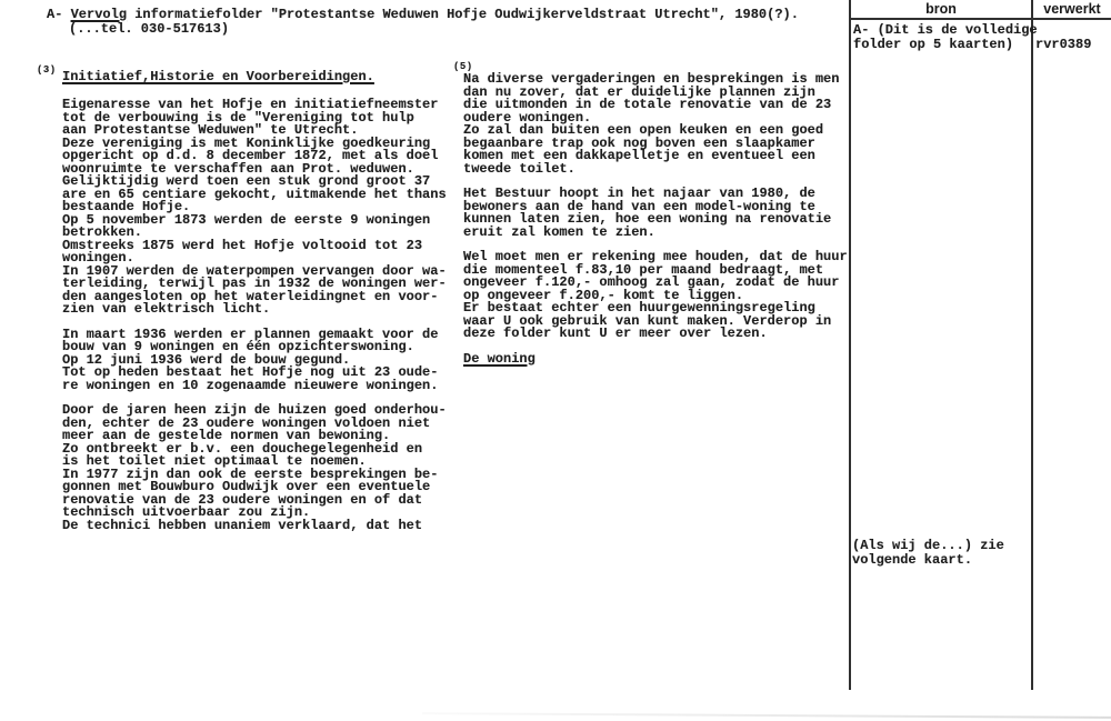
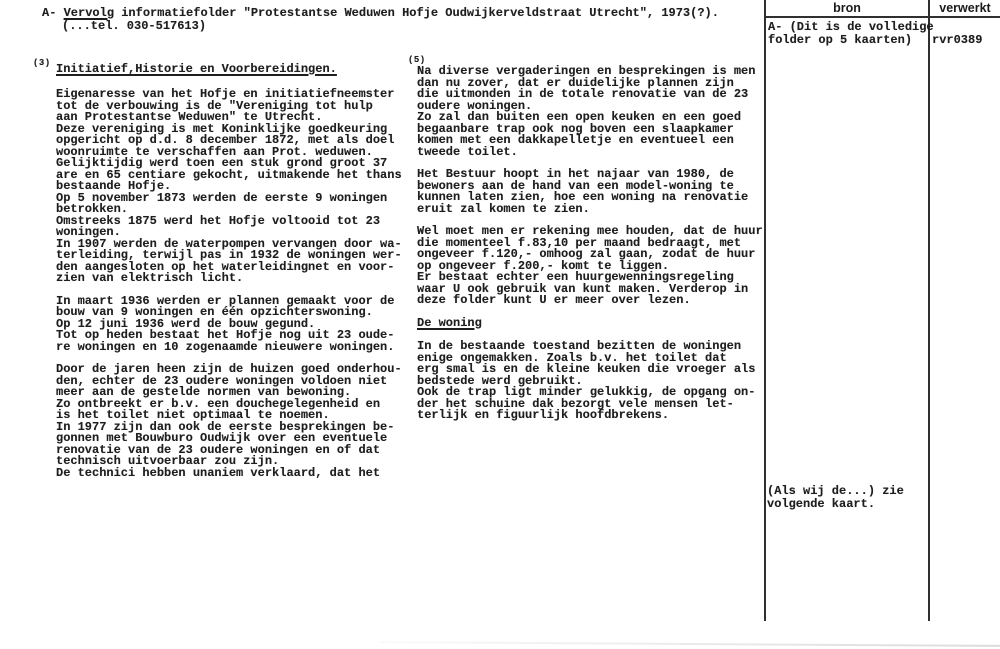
- A- Vervolg informatiefolder "Protestantse Weduwen Hofje Oudwijkerveldstraat Utrecht", 1980(?).
+ A- Vervolg informatiefolder "Protestantse Weduwen Hofje Oudwijkerveldstraat Utrecht", 1973(?).
  (...tel. 030-517613)
  (3)
  Initiatief,Historie en Voorbereidingen.
  Eigenaresse van het Hofje en initiatiefneemster
  tot de verbouwing is de "Vereniging tot hulp
  aan Protestantse Weduwen" te Utrecht.
  Deze vereniging is met Koninklijke goedkeuring
  opgericht op d.d. 8 december 1872, met als doel
  woonruimte te verschaffen aan Prot. weduwen.
  Gelijktijdig werd toen een stuk grond groot 37
  are en 65 centiare gekocht, uitmakende het thans
  bestaande Hofje.
  Op 5 november 1873 werden de eerste 9 woningen
  betrokken.
  Omstreeks 1875 werd het Hofje voltooid tot 23
  woningen.
  In 1907 werden de waterpompen vervangen door wa-
  terleiding, terwijl pas in 1932 de woningen wer-
  den aangesloten op het waterleidingnet en voor-
  zien van elektrisch licht.
  In maart 1936 werden er plannen gemaakt voor de
  bouw van 9 woningen en één opzichterswoning.
  Op 12 juni 1936 werd de bouw gegund.
  Tot op heden bestaat het Hofje nog uit 23 oude-
  re woningen en 10 zogenaamde nieuwere woningen.
  Door de jaren heen zijn de huizen goed onderhou-
  den, echter de 23 oudere woningen voldoen niet
  meer aan de gestelde normen van bewoning.
  Zo ontbreekt er b.v. een douchegelegenheid en
  is het toilet niet optimaal te noemen.
  In 1977 zijn dan ook de eerste besprekingen be-
  gonnen met Bouwburo Oudwijk over een eventuele
  renovatie van de 23 oudere woningen en of dat
  technisch uitvoerbaar zou zijn.
  De technici hebben unaniem verklaard, dat het
  (5)
  Na diverse vergaderingen en besprekingen is men
  dan nu zover, dat er duidelijke plannen zijn
  die uitmonden in de totale renovatie van de 23
  oudere woningen.
  Zo zal dan buiten een open keuken en een goed
  begaanbare trap ook nog boven een slaapkamer
  komen met een dakkapelletje en eventueel een
  tweede toilet.
  Het Bestuur hoopt in het najaar van 1980, de
  bewoners aan de hand van een model-woning te
  kunnen laten zien, hoe een woning na renovatie
  eruit zal komen te zien.
  Wel moet men er rekening mee houden, dat de huur
  die momenteel f.83,10 per maand bedraagt, met
  ongeveer f.120,- omhoog zal gaan, zodat de huur
  op ongeveer f.200,- komt te liggen.
  Er bestaat echter een huurgewenningsregeling
  waar U ook gebruik van kunt maken. Verderop in
  deze folder kunt U er meer over lezen.
  De woning
+ In de bestaande toestand bezitten de woningen
+ enige ongemakken. Zoals b.v. het toilet dat
+ erg smal is en de kleine keuken die vroeger als
+ bedstede werd gebruikt.
+ Ook de trap ligt minder gelukkig, de opgang on-
+ der het schuine dak bezorgt vele mensen let-
+ terlijk en figuurlijk hoofdbrekens.
  bron
  verwerkt
  A- (Dit is de volledige
  folder op 5 kaarten)
  rvr0389
  (Als wij de...) zie
  volgende kaart.
